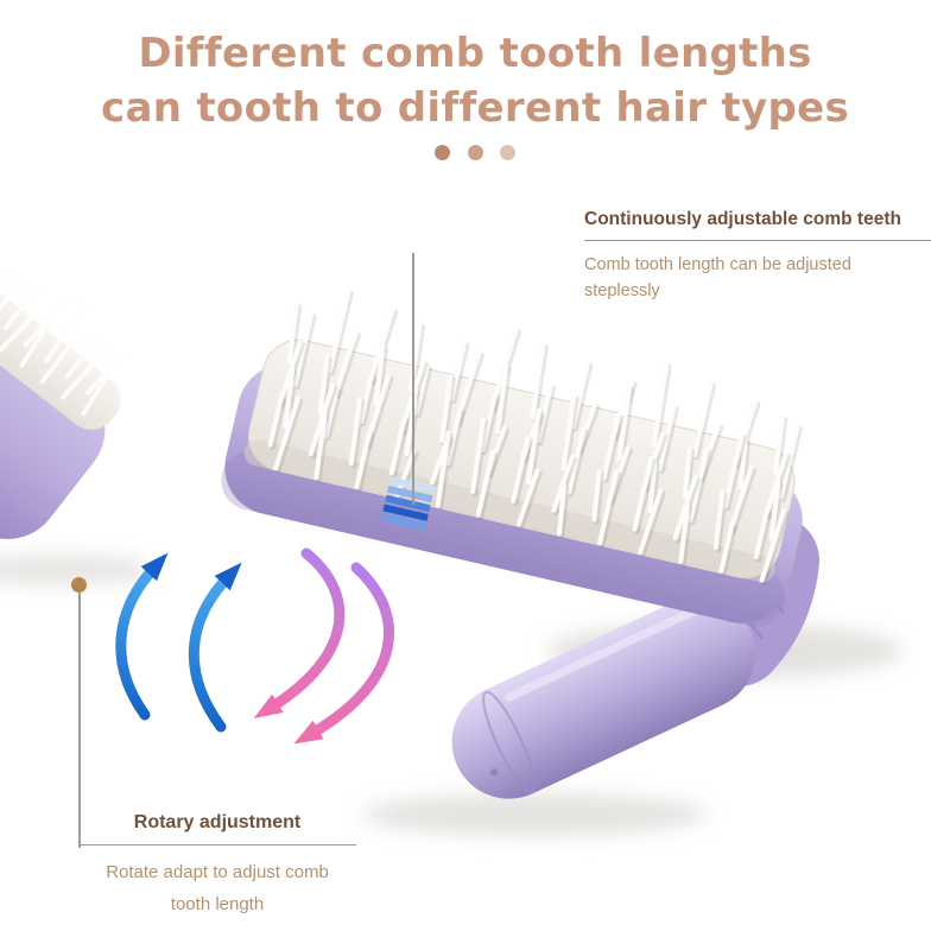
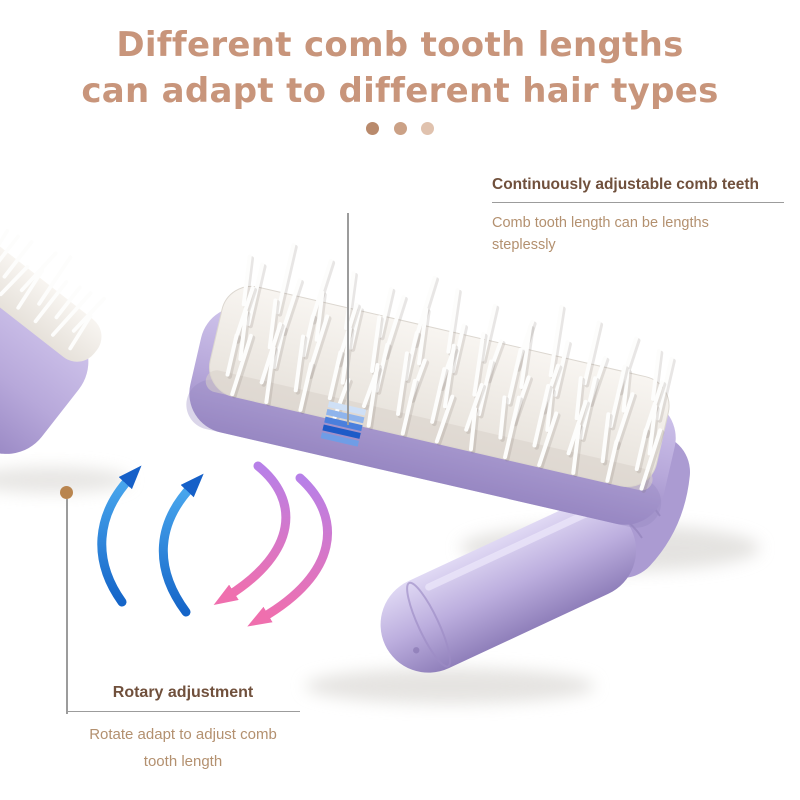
  Different comb tooth lengths
- can tooth to different hair types
+ can adapt to different hair types
  Continuously adjustable comb teeth
- Comb tooth length can be adjusted steplessly
+ Comb tooth length can be lengths steplessly
  Rotary adjustment
  Rotate adapt to adjust comb tooth length
